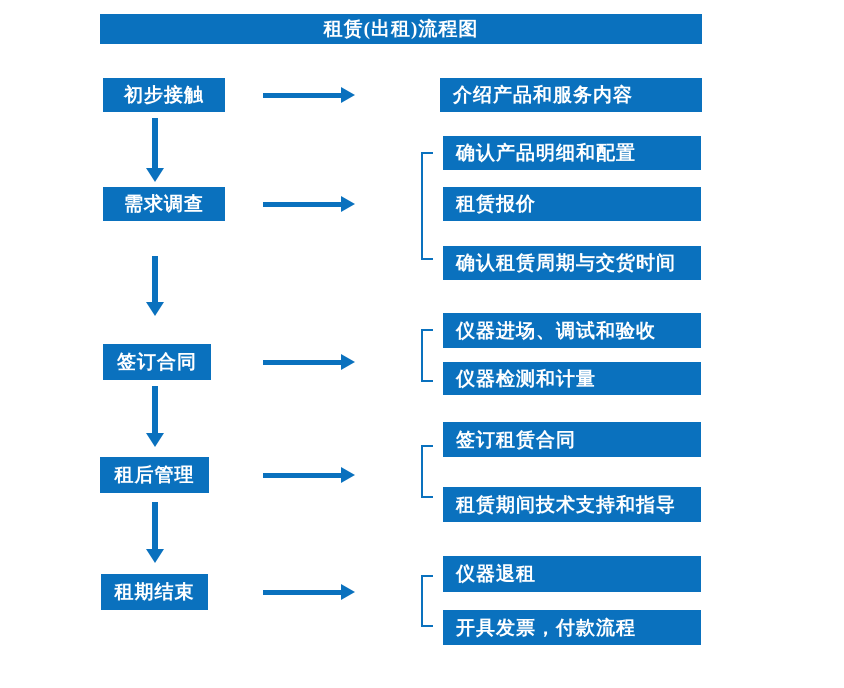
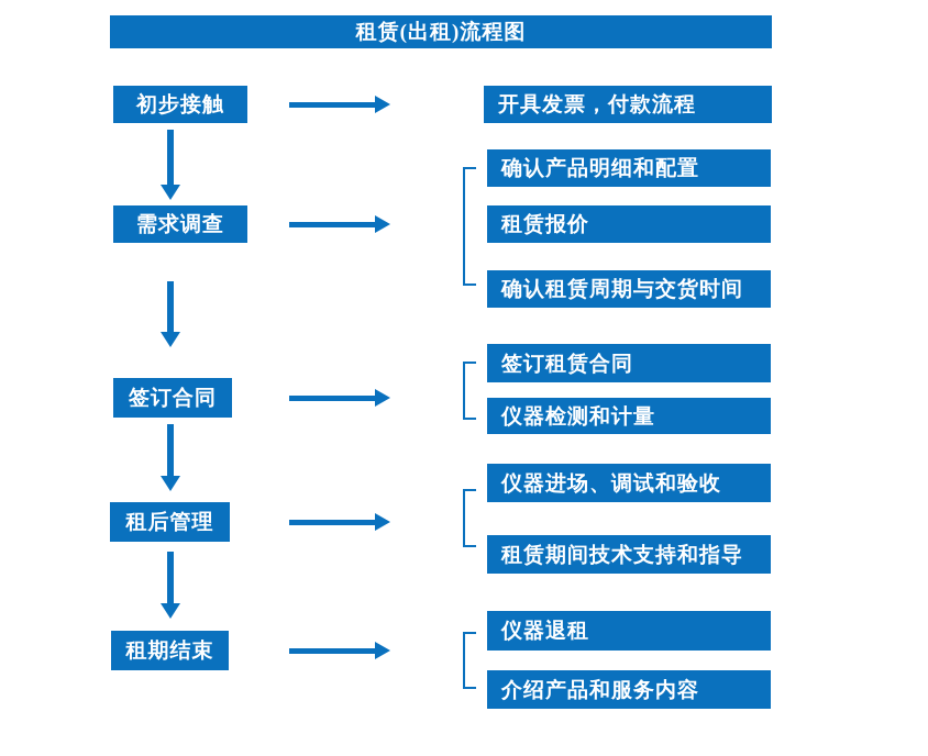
  租赁(出租)流程图
  初步接触
  需求调查
  签订合同
  租后管理
  租期结束
- 介绍产品和服务内容
+ 开具发票，付款流程
  确认产品明细和配置
  租赁报价
  确认租赁周期与交货时间
- 仪器进场、调试和验收
+ 签订租赁合同
  仪器检测和计量
- 签订租赁合同
+ 仪器进场、调试和验收
  租赁期间技术支持和指导
  仪器退租
- 开具发票，付款流程
+ 介绍产品和服务内容
